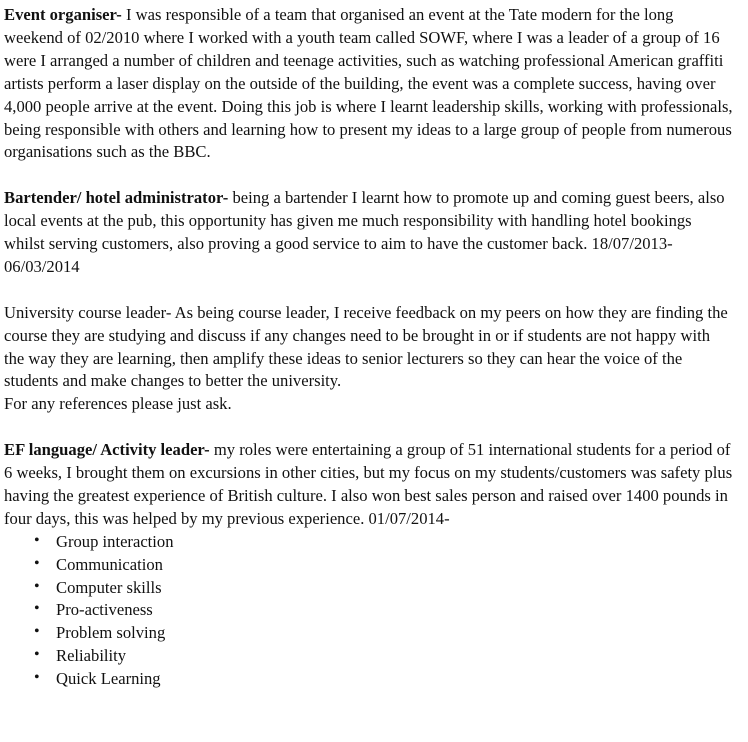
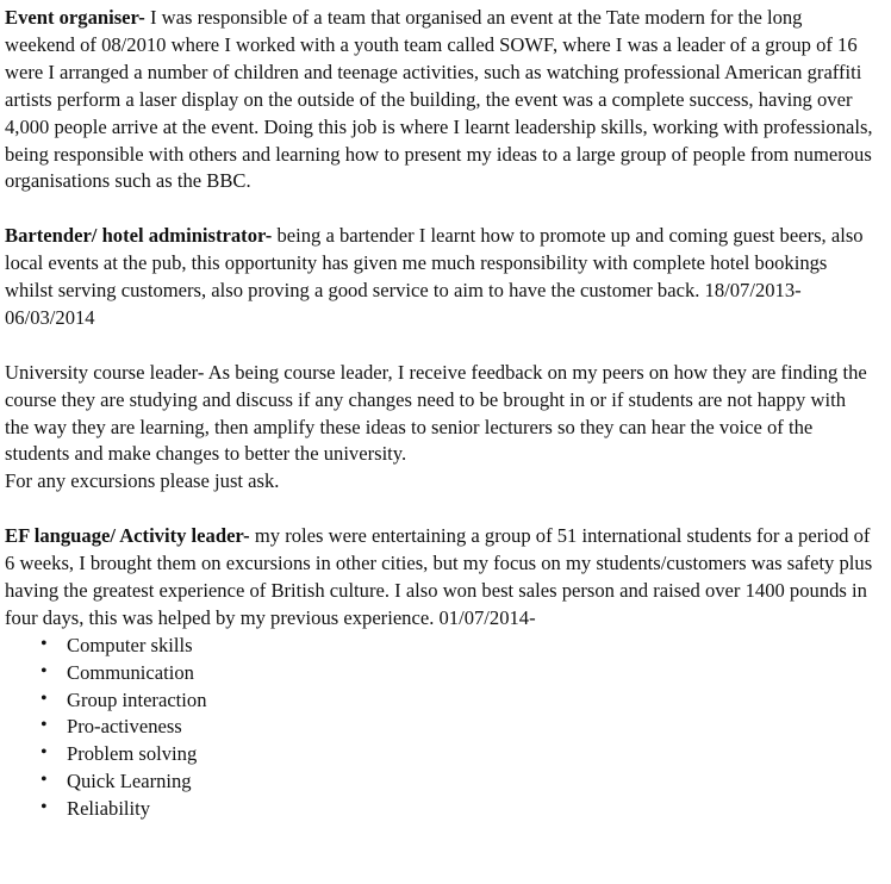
- Event organiser- I was responsible of a team that organised an event at the Tate modern for the long weekend of 02/2010 where I worked with a youth team called SOWF, where I was a leader of a group of 16 were I arranged a number of children and teenage activities, such as watching professional American graffiti artists perform a laser display on the outside of the building, the event was a complete success, having over 4,000 people arrive at the event. Doing this job is where I learnt leadership skills, working with professionals, being responsible with others and learning how to present my ideas to a large group of people from numerous organisations such as the BBC.
+ Event organiser- I was responsible of a team that organised an event at the Tate modern for the long weekend of 08/2010 where I worked with a youth team called SOWF, where I was a leader of a group of 16 were I arranged a number of children and teenage activities, such as watching professional American graffiti artists perform a laser display on the outside of the building, the event was a complete success, having over 4,000 people arrive at the event. Doing this job is where I learnt leadership skills, working with professionals, being responsible with others and learning how to present my ideas to a large group of people from numerous organisations such as the BBC.
- Bartender/ hotel administrator- being a bartender I learnt how to promote up and coming guest beers, also local events at the pub, this opportunity has given me much responsibility with handling hotel bookings whilst serving customers, also proving a good service to aim to have the customer back. 18/07/2013- 06/03/2014
+ Bartender/ hotel administrator- being a bartender I learnt how to promote up and coming guest beers, also local events at the pub, this opportunity has given me much responsibility with complete hotel bookings whilst serving customers, also proving a good service to aim to have the customer back. 18/07/2013- 06/03/2014
  University course leader- As being course leader, I receive feedback on my peers on how they are finding the course they are studying and discuss if any changes need to be brought in or if students are not happy with the way they are learning, then amplify these ideas to senior lecturers so they can hear the voice of the students and make changes to better the university.
- For any references please just ask.
+ For any excursions please just ask.
  EF language/ Activity leader- my roles were entertaining a group of 51 international students for a period of 6 weeks, I brought them on excursions in other cities, but my focus on my students/customers was safety plus having the greatest experience of British culture. I also won best sales person and raised over 1400 pounds in four days, this was helped by my previous experience. 01/07/2014-
  •
- Group interaction
+ Computer skills
  •
  Communication
  •
- Computer skills
+ Group interaction
  •
  Pro-activeness
  •
  Problem solving
  •
- Reliability
+ Quick Learning
  •
- Quick Learning
+ Reliability
